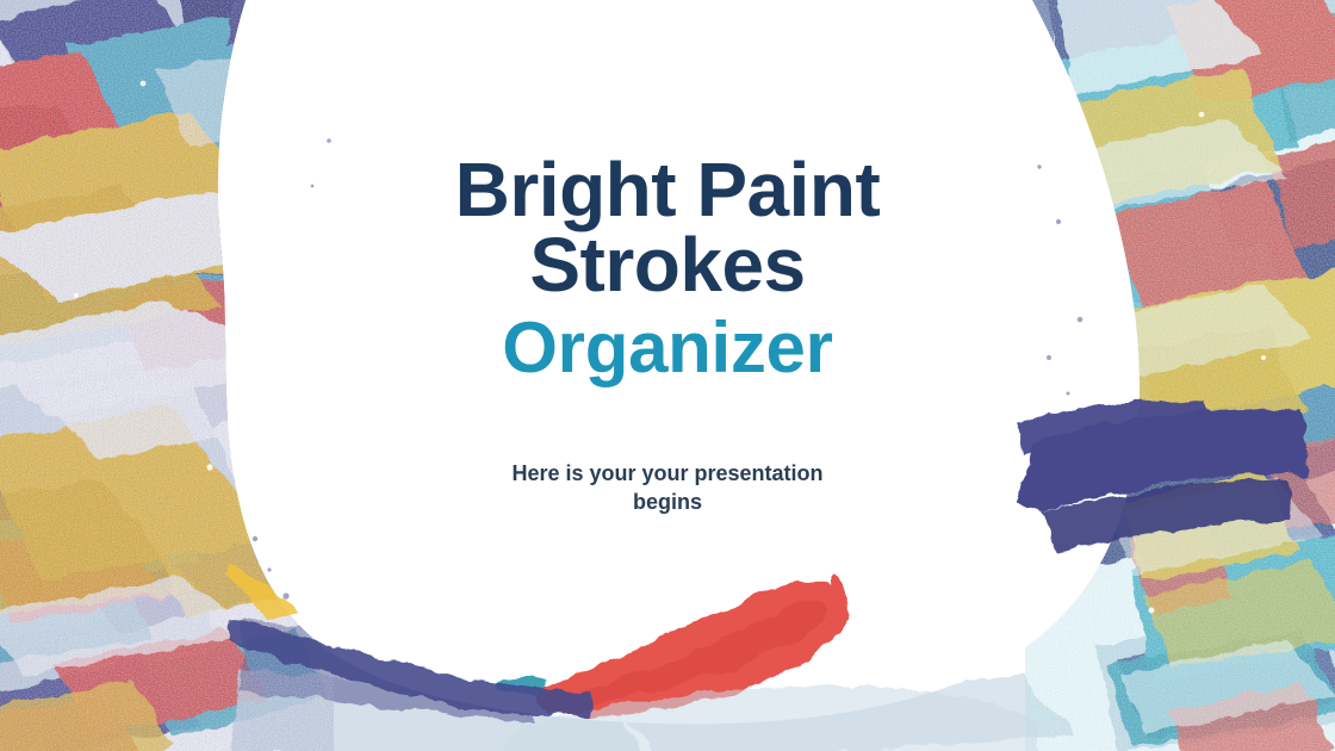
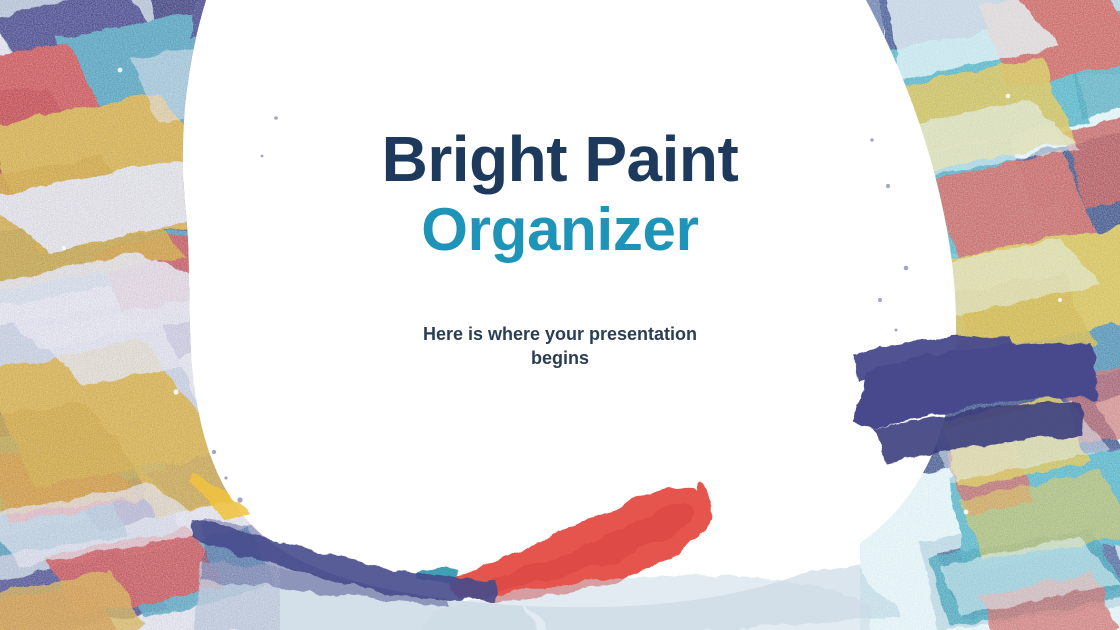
  Bright Paint
- Strokes
  Organizer
- Here is your your presentation begins
+ Here is where your presentation begins
